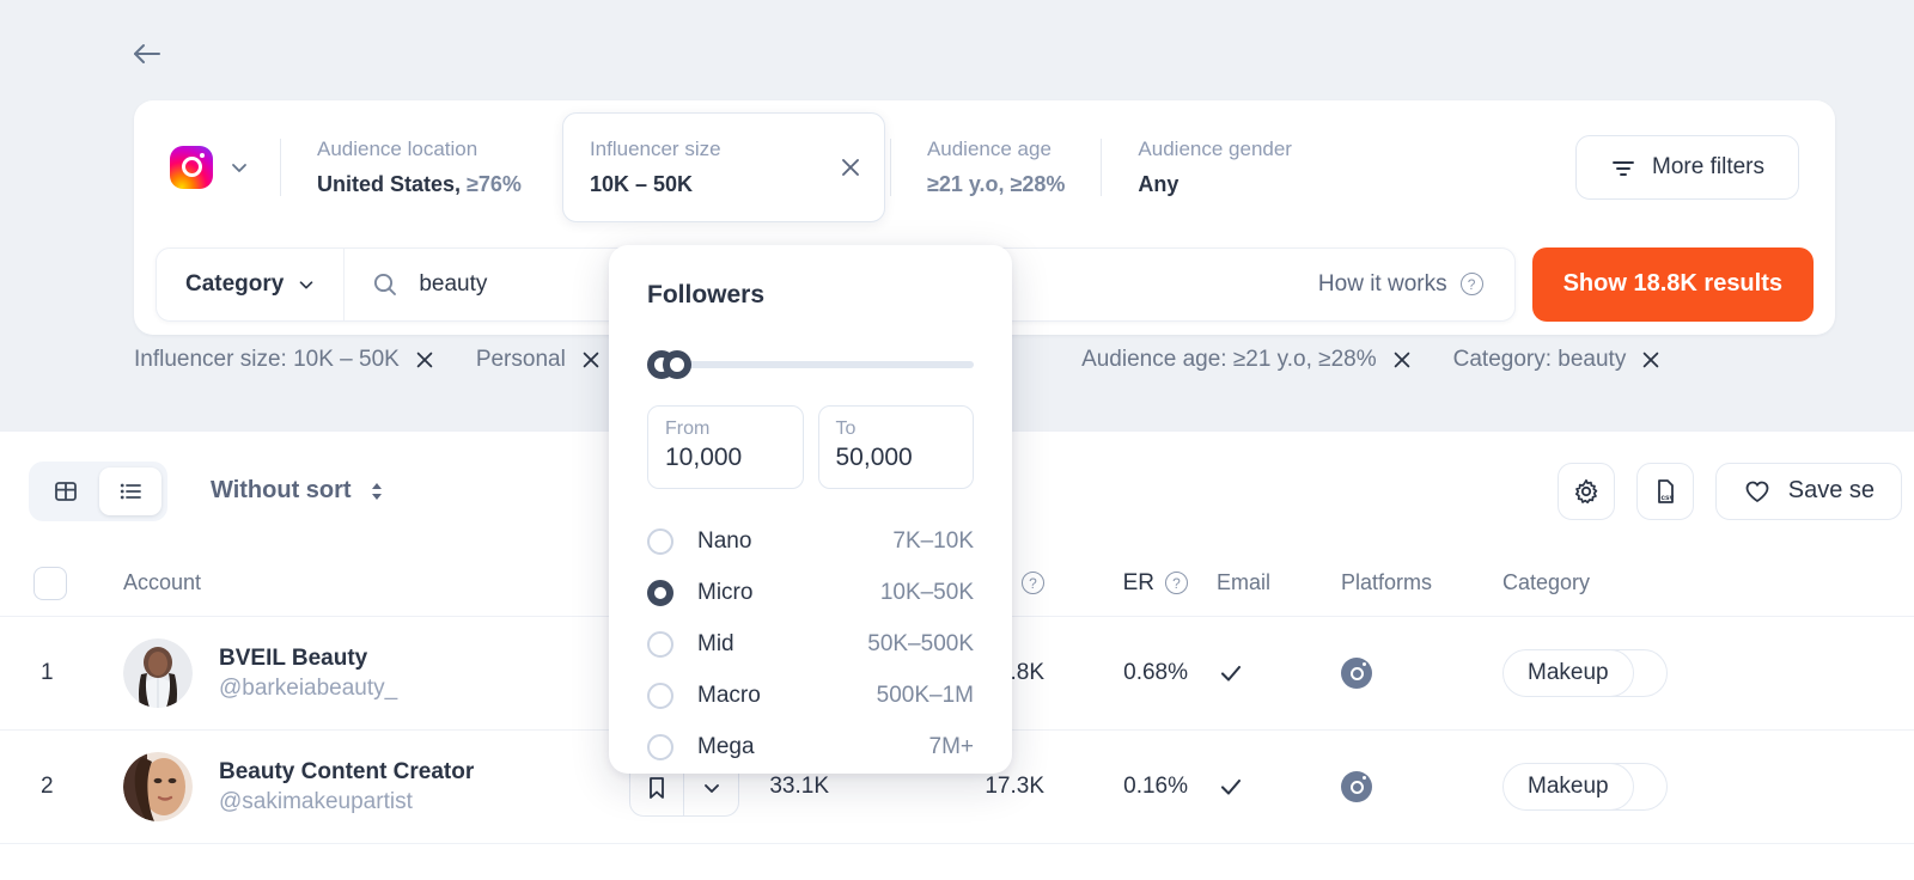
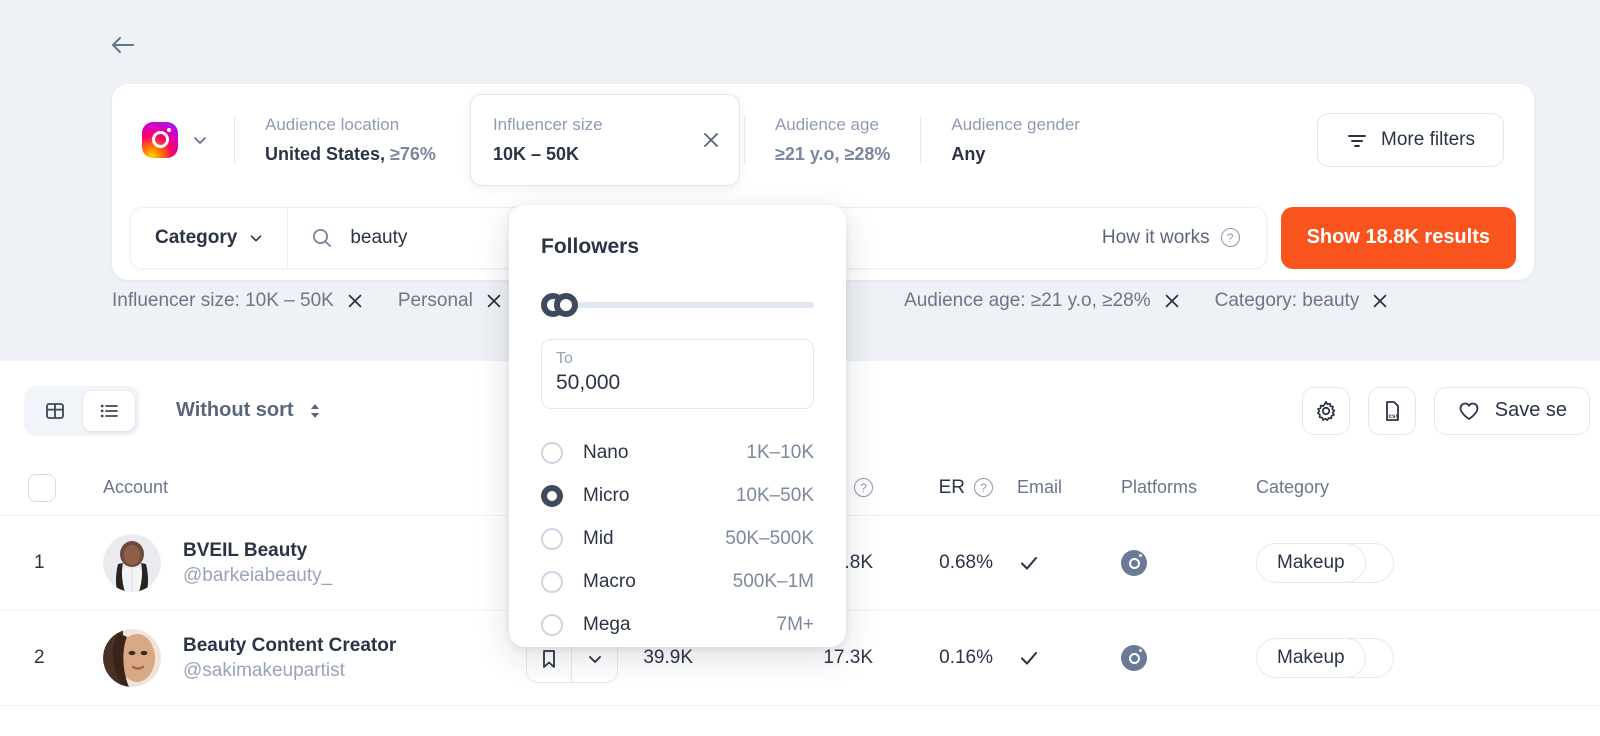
  Audience location
  United States, ≥76%
  Influencer size
  10K – 50K
  Audience age
  ≥21 y.o, ≥28%
  Audience gender
  Any
  More filters
  Category
  beauty
  How it works
  ?
  Show 18.8K results
  Influencer size: 10K – 50K
  Personal
  Audience age: ≥21 y.o, ≥28%
  Category: beauty
  Without sort
  Save se
  Account
  ?
  ER
  ?
  Email
  Platforms
  Category
  1
  BVEIL Beauty
  @barkeiabeauty_
  0.68%
  Makeup
  2
  Beauty Content Creator
  @sakimakeupartist
- 33.1K
+ 39.9K
  17.3K
  0.16%
  Makeup
  Followers
- From
- 10,000
  To
  50,000
  Nano
- 7K–10K
+ 1K–10K
  Micro
  10K–50K
  Mid
  50K–500K
  Macro
  500K–1M
  Mega
  7M+
